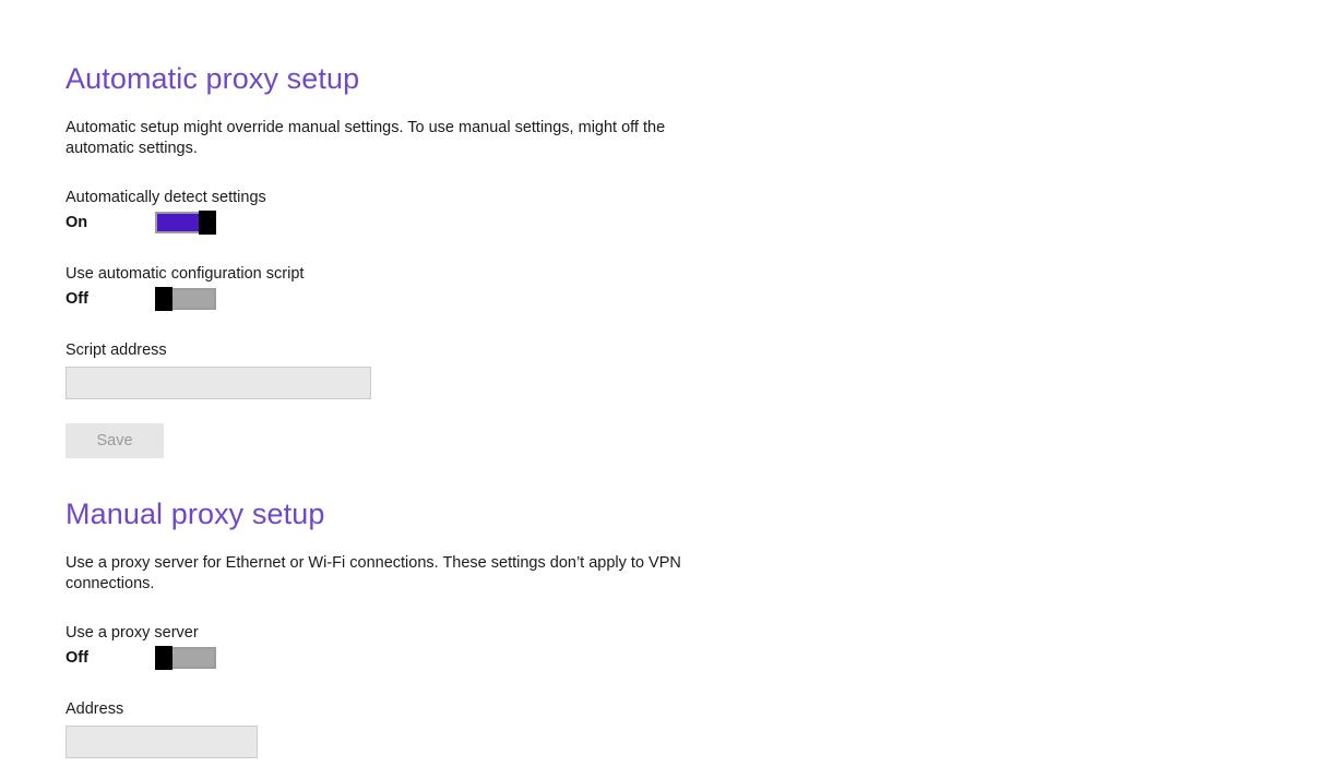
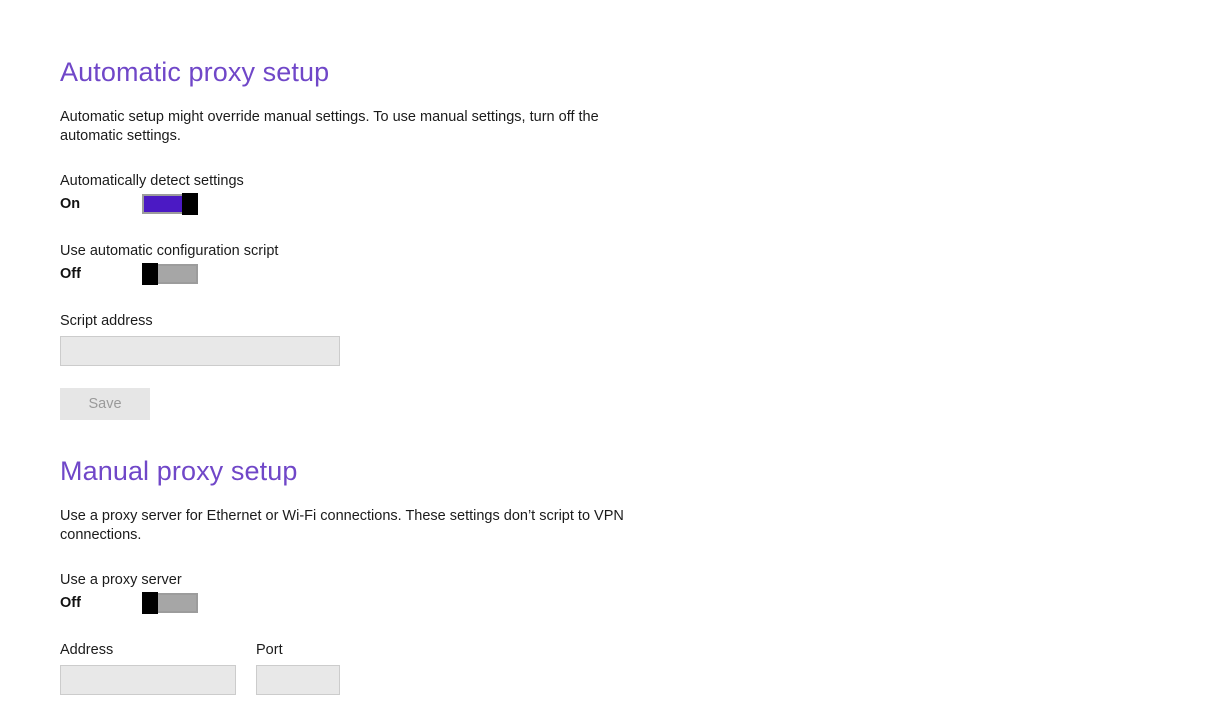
  Automatic proxy setup
- Automatic setup might override manual settings. To use manual settings, might off the automatic settings.
+ Automatic setup might override manual settings. To use manual settings, turn off the automatic settings.
  Automatically detect settings
  On
  Use automatic configuration script
  Off
  Script address
  Save
  Manual proxy setup
- Use a proxy server for Ethernet or Wi-Fi connections. These settings don’t apply to VPN connections.
+ Use a proxy server for Ethernet or Wi-Fi connections. These settings don’t script to VPN connections.
  Use a proxy server
  Off
  Address
+ Port
